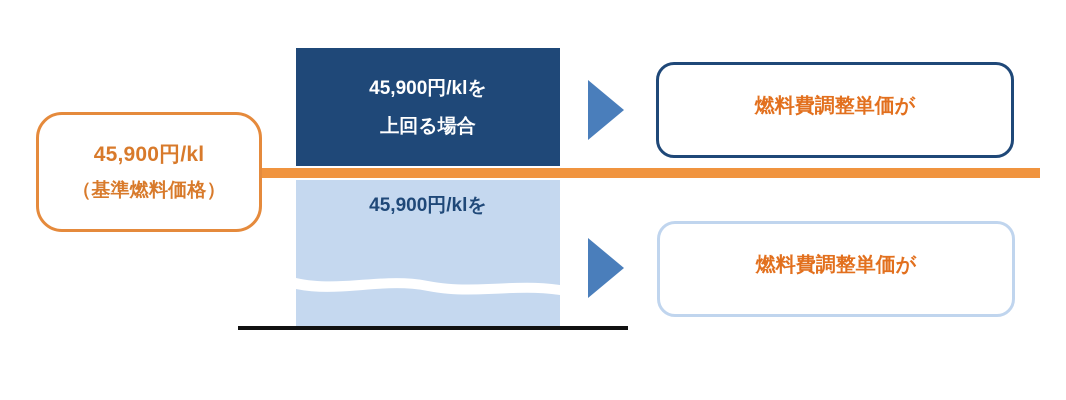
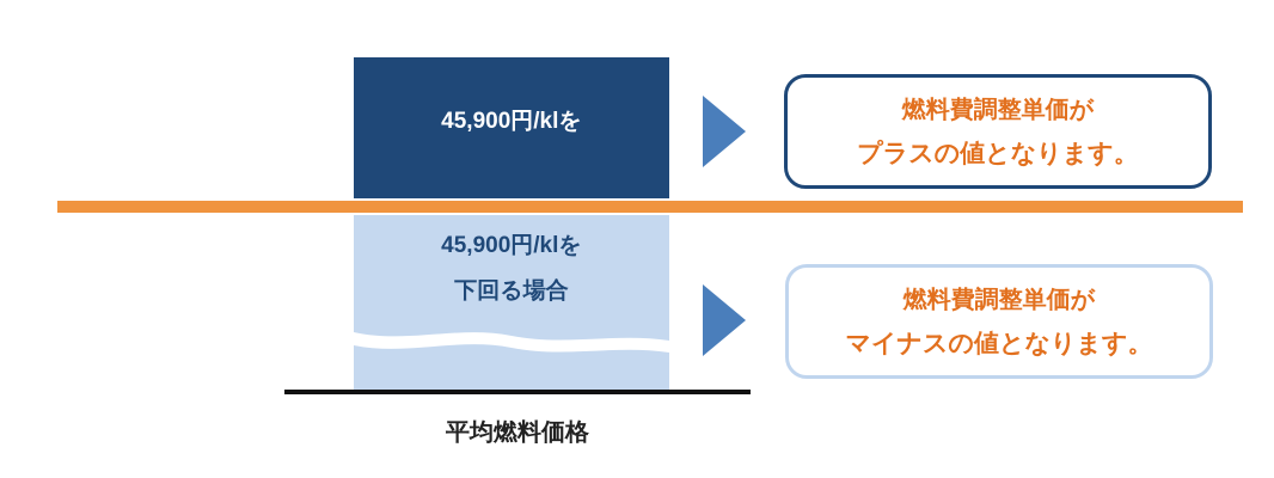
- 45,900円/kl
- （基準燃料価格）
  45,900円/klを
- 上回る場合
  45,900円/klを
+ 下回る場合
+ 平均燃料価格
  燃料費調整単価が
+ プラスの値となります。
  燃料費調整単価が
+ マイナスの値となります。
